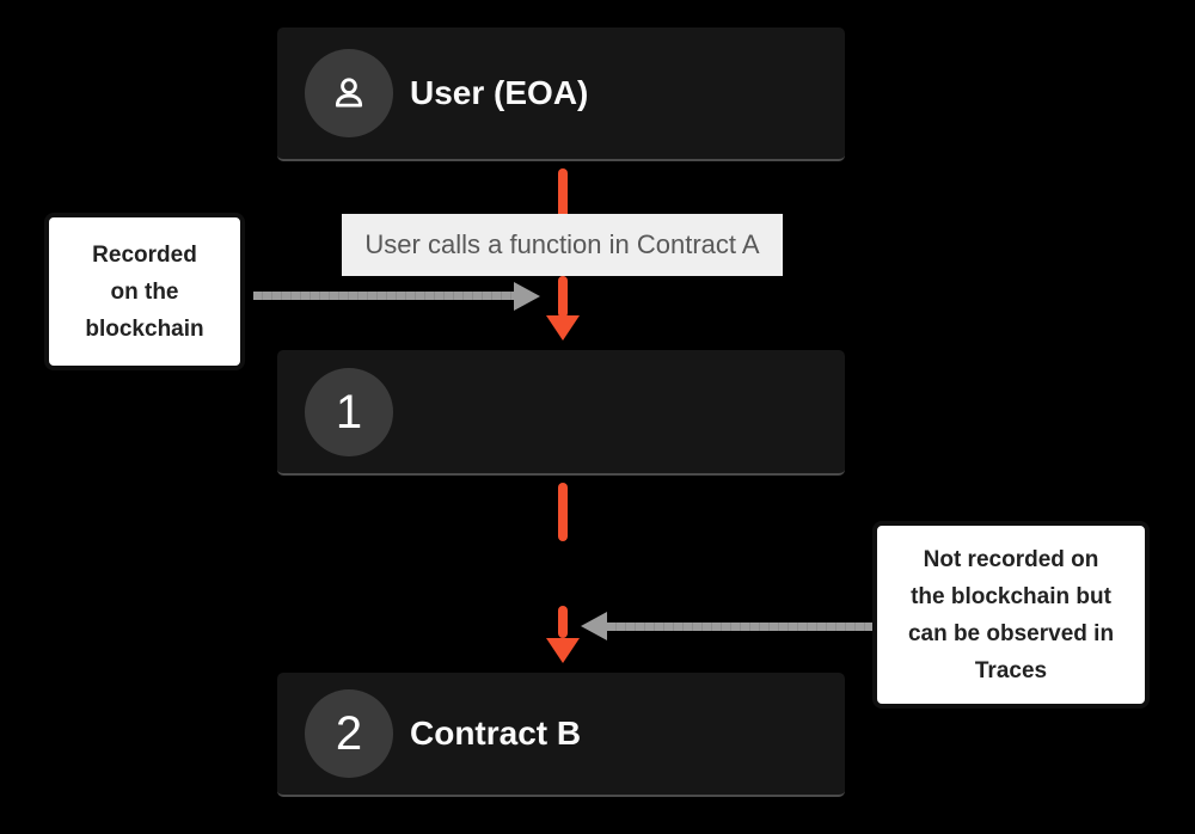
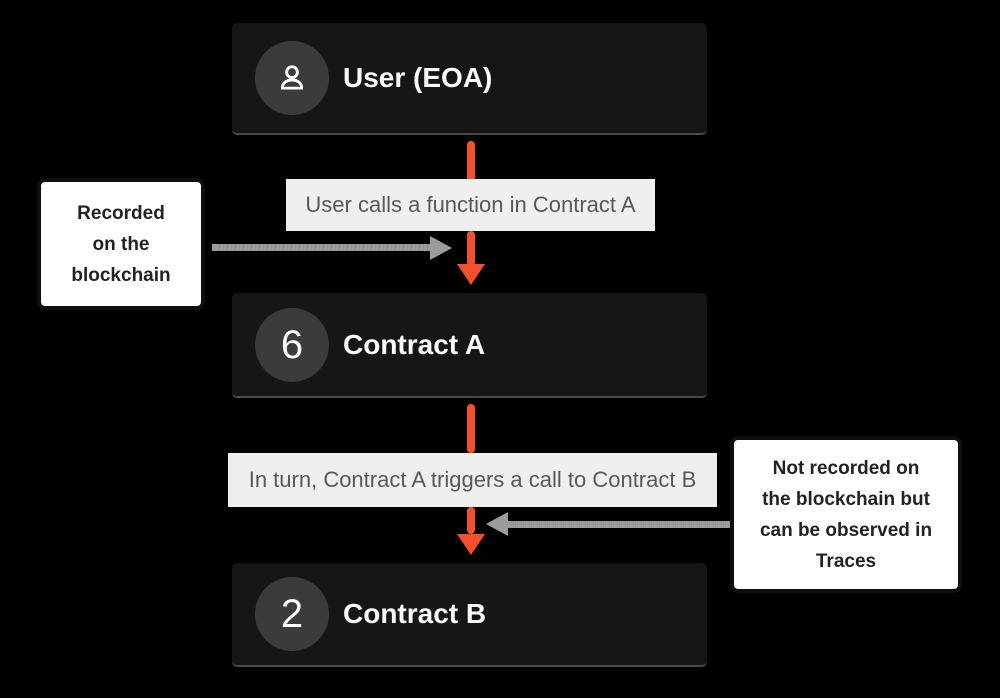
  User (EOA)
  User calls a function in Contract A
  Recorded on the blockchain
- 1
+ 6
+ Contract A
+ In turn, Contract A triggers a call to Contract B
  Not recorded on the blockchain but can be observed in Traces
  2
  Contract B
